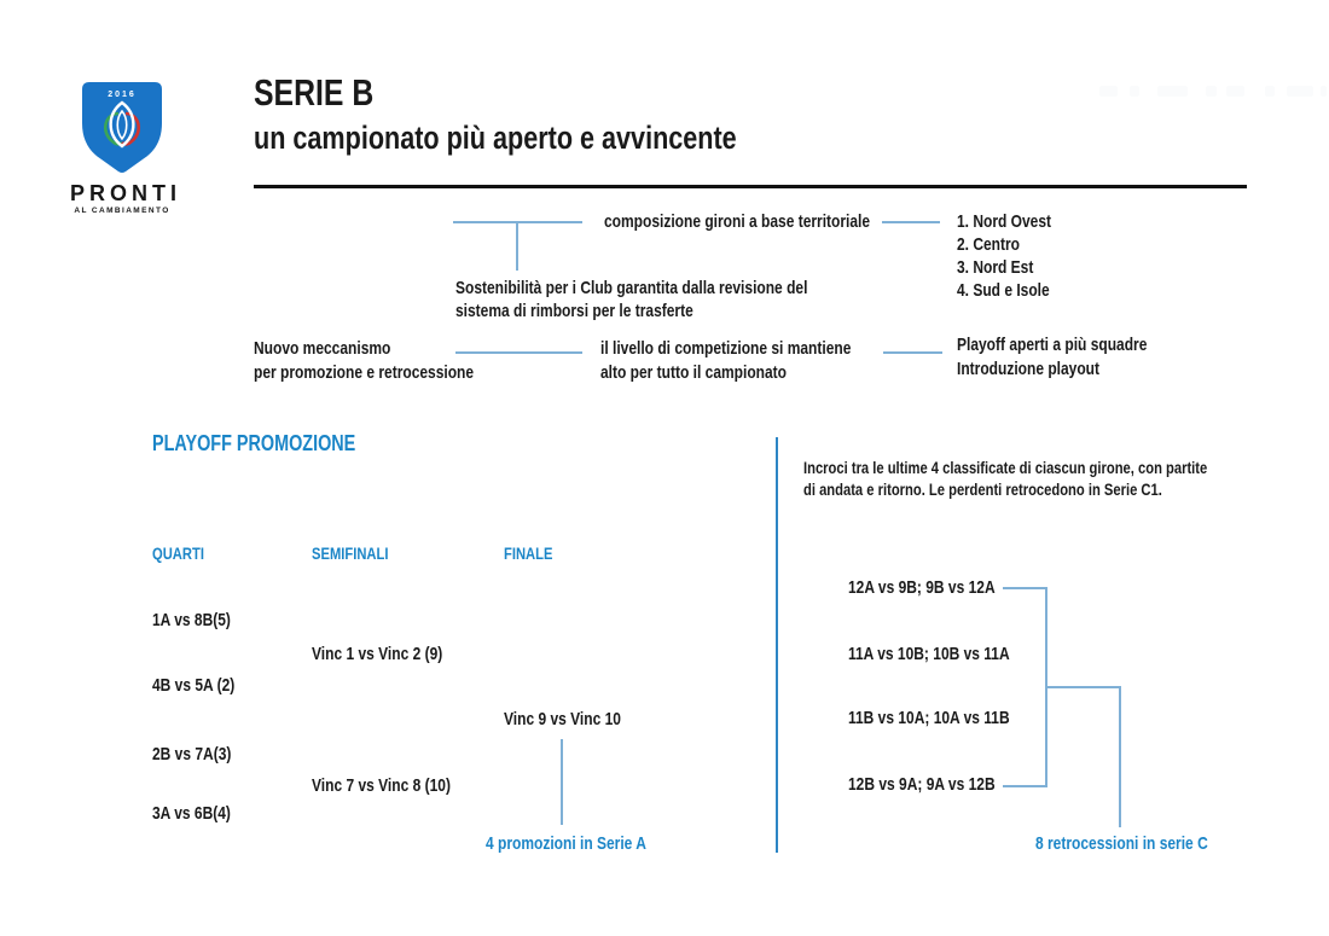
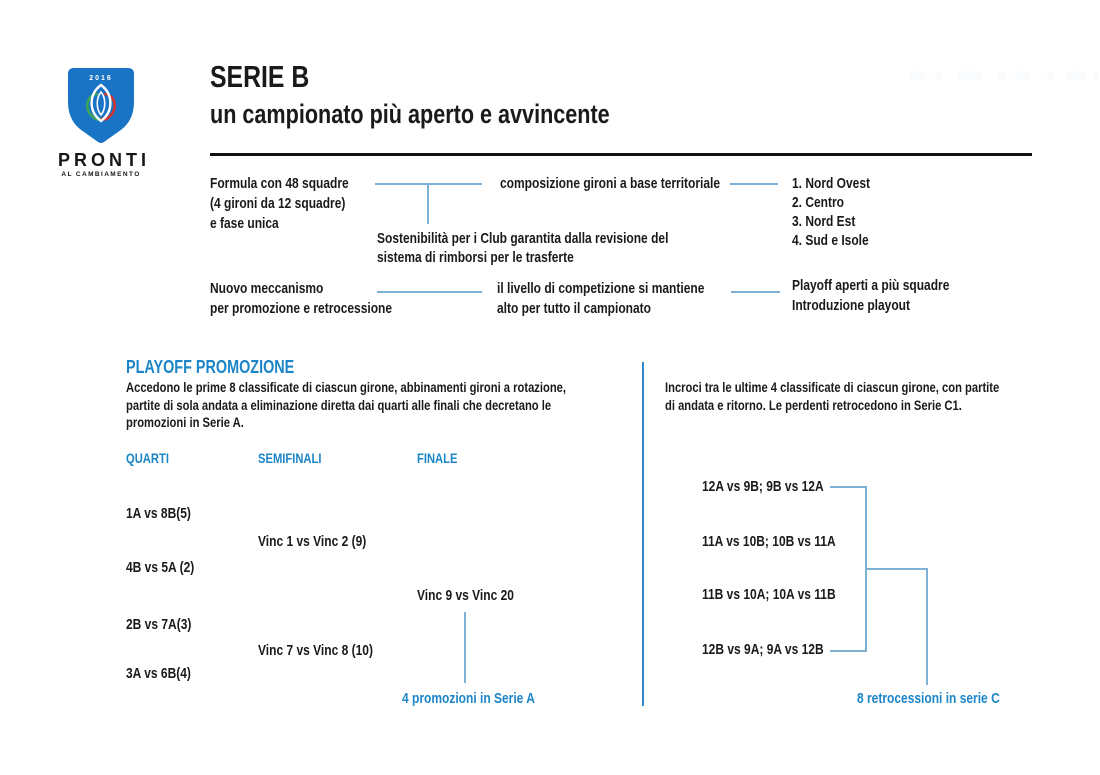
  PRONTI
  SERIE B
  un campionato più aperto e avvincente
+ Formula con 48 squadre
+ (4 gironi da 12 squadre)
+ e fase unica
  composizione gironi a base territoriale
  1. Nord Ovest
  2. Centro
  3. Nord Est
  4. Sud e Isole
  Sostenibilità per i Club garantita dalla revisione del
  sistema di rimborsi per le trasferte
  Nuovo meccanismo
  per promozione e retrocessione
  il livello di competizione si mantiene
  alto per tutto il campionato
  Playoff aperti a più squadre
  Introduzione playout
  PLAYOFF PROMOZIONE
+ Accedono le prime 8 classificate di ciascun girone, abbinamenti gironi a rotazione,
+ partite di sola andata a eliminazione diretta dai quarti alle finali che decretano le
+ promozioni in Serie A.
  QUARTI
  SEMIFINALI
  FINALE
  1A vs 8B(5)
  Vinc 1 vs Vinc 2 (9)
  4B vs 5A (2)
- Vinc 9 vs Vinc 10
+ Vinc 9 vs Vinc 20
  2B vs 7A(3)
  Vinc 7 vs Vinc 8 (10)
  3A vs 6B(4)
  4 promozioni in Serie A
  Incroci tra le ultime 4 classificate di ciascun girone, con partite
  di andata e ritorno. Le perdenti retrocedono in Serie C1.
  12A vs 9B; 9B vs 12A
  11A vs 10B; 10B vs 11A
  11B vs 10A; 10A vs 11B
  12B vs 9A; 9A vs 12B
  8 retrocessioni in serie C
